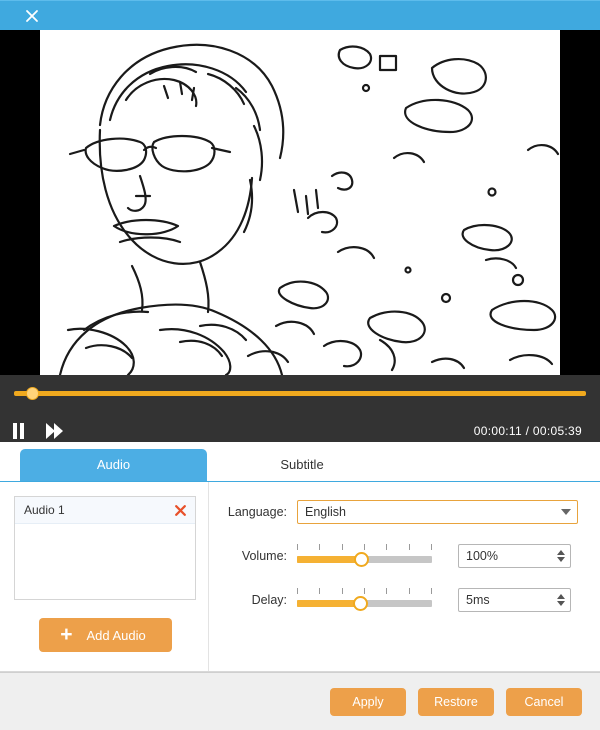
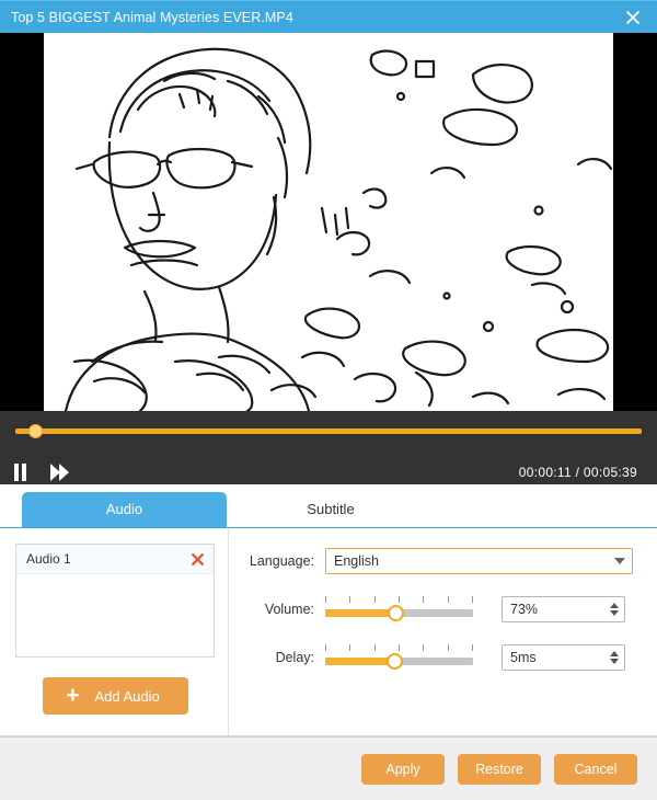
+ Top 5 BIGGEST Animal Mysteries EVER.MP4
  00:00:11 / 00:05:39
  Audio
  Subtitle
  Audio 1
  +
  Add Audio
  Language:
  English
  Volume:
- 100%
+ 73%
  Delay:
  5ms
  Apply
  Restore
  Cancel
